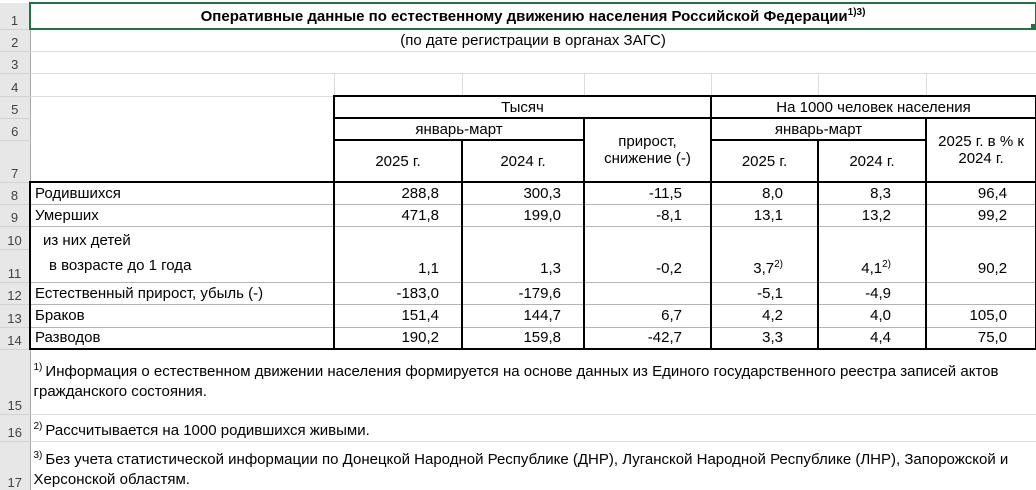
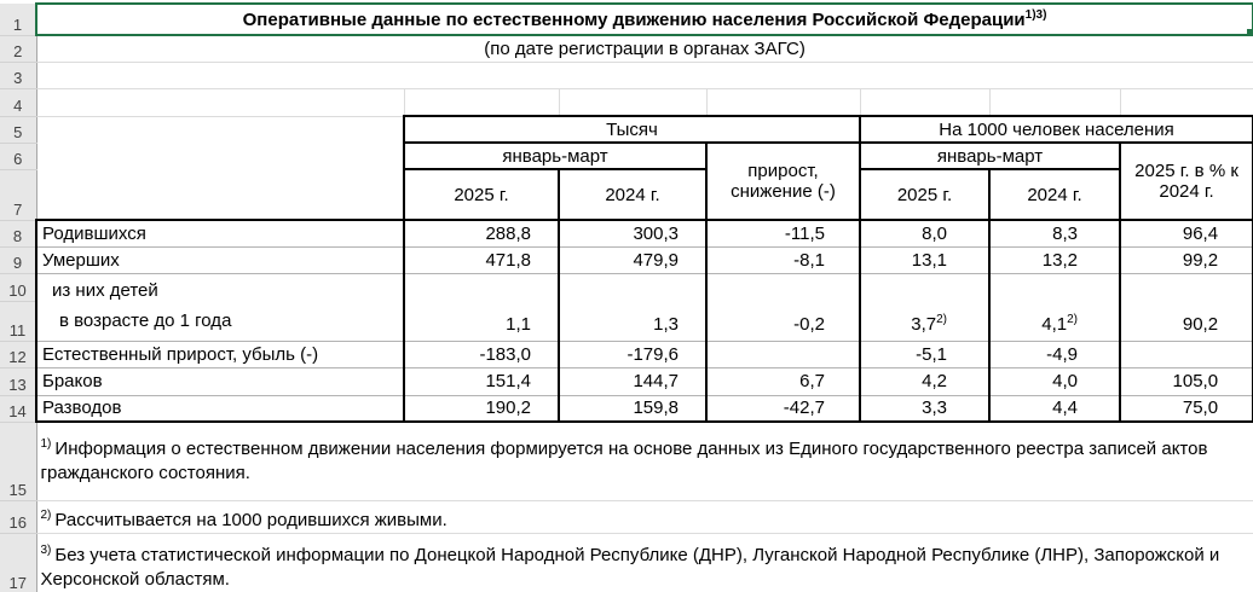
  1	Оперативные данные по естественному движению населения Российской Федерации1)3)
  2	(по дате регистрации в органах ЗАГС)
  3
  4
  5		Тысяч	На 1000 человек населения
  6		январь-март	прирост, снижение (-)	январь-март	2025 г. в % к 2024 г.
  7		2025 г.	2024 г.	2025 г.	2024 г.
  8	Родившихся	288,8	300,3	-11,5	8,0	8,3	96,4
- 9	Умерших	471,8	199,0	-8,1	13,1	13,2	99,2
+ 9	Умерших	471,8	479,9	-8,1	13,1	13,2	99,2
  10	из них детей в возрасте до 1 года	1,1	1,3	-0,2	3,72)	4,12)	90,2
  11
  12	Естественный прирост, убыль (-)	-183,0	-179,6		-5,1	-4,9
  13	Браков	151,4	144,7	6,7	4,2	4,0	105,0
  14	Разводов	190,2	159,8	-42,7	3,3	4,4	75,0
  15	1) Информация о естественном движении населения формируется на основе данных из Единого государственного реестра записей актов гражданского состояния.
  16	2) Рассчитывается на 1000 родившихся живыми.
  17	3) Без учета статистической информации по Донецкой Народной Республике (ДНР), Луганской Народной Республике (ЛНР), Запорожской и Херсонской областям.
